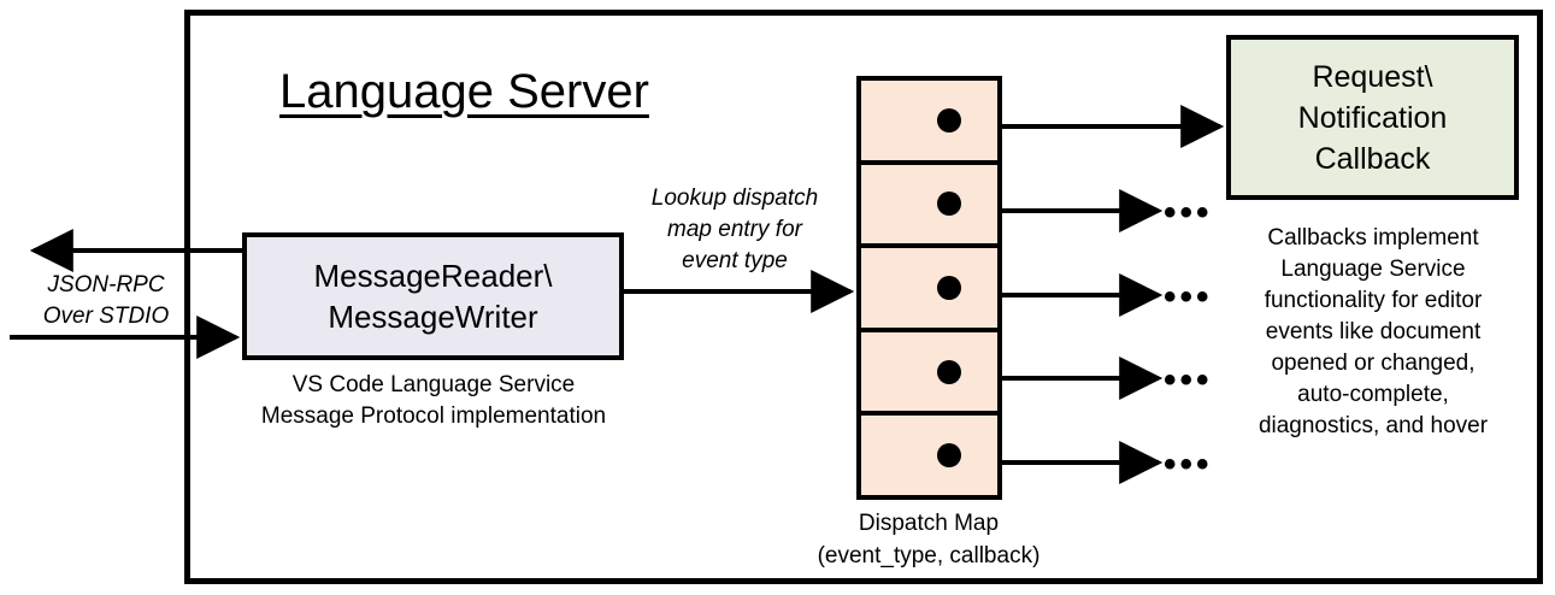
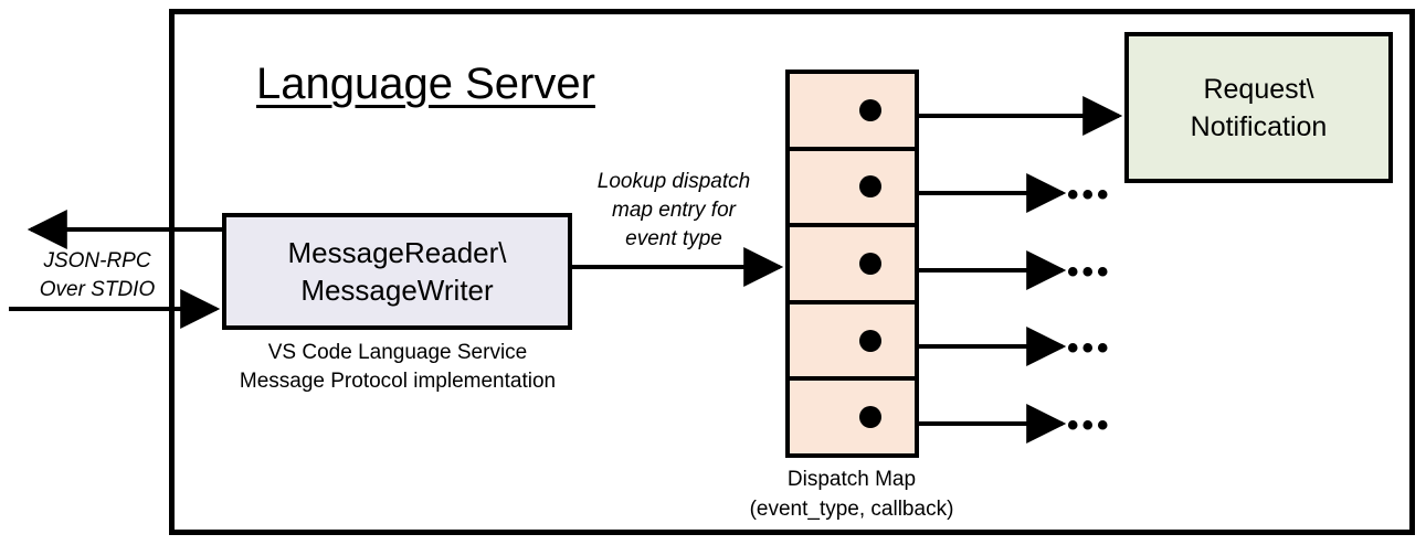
  Language Server
  JSON-RPC
  Over STDIO
  MessageReader\
  MessageWriter
  VS Code Language Service
  Message Protocol implementation
  Lookup dispatch
  map entry for
  event type
  Dispatch Map
  (event_type, callback)
  •••
  •••
  •••
  •••
  Request\
  Notification
- Callback
- Callbacks implement
- Language Service
- functionality for editor
- events like document
- opened or changed,
- auto-complete,
- diagnostics, and hover
